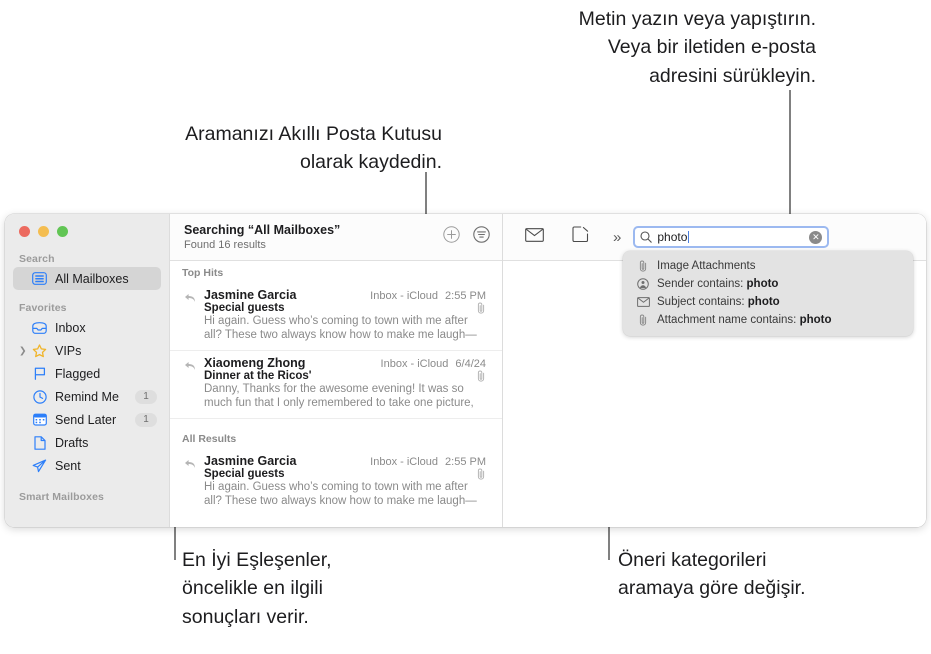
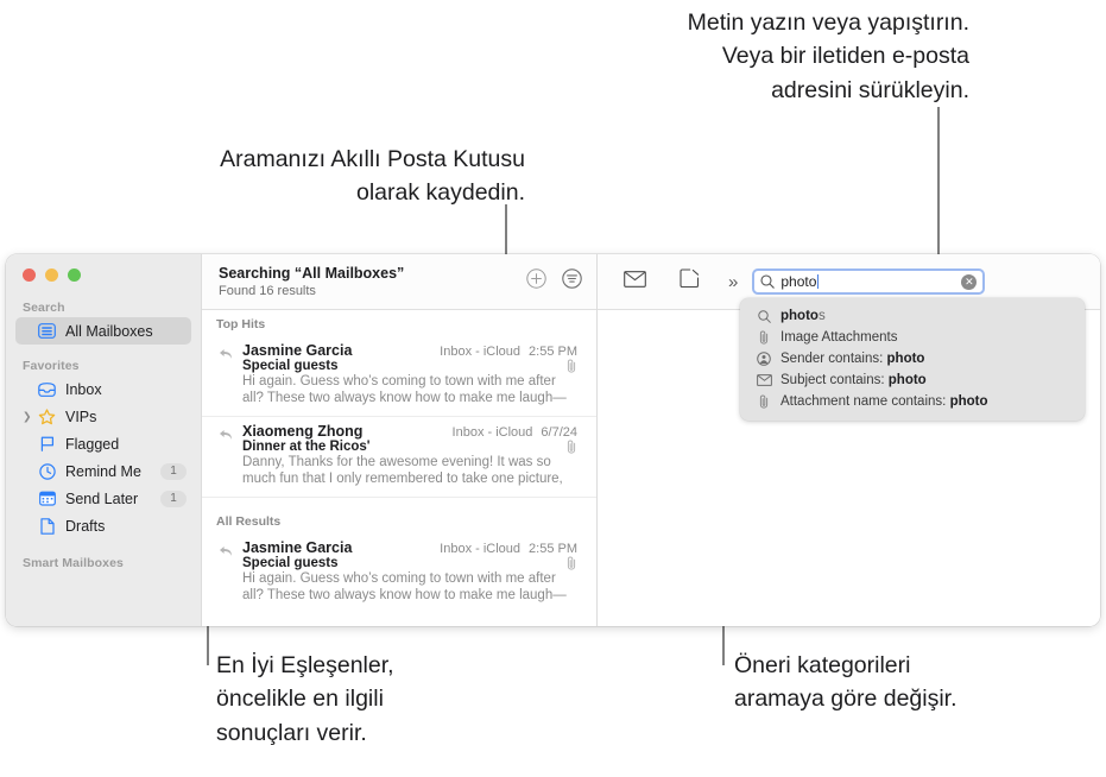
  Aramanızı Akıllı Posta Kutusu
  olarak kaydedin.
  Metin yazın veya yapıştırın.
  Veya bir iletiden e-posta
  adresini sürükleyin.
  En İyi Eşleşenler,
  öncelikle en ilgili
  sonuçları verir.
  Öneri kategorileri
  aramaya göre değişir.
  Search
  All Mailboxes
  Favorites
  Inbox
  ❯
  VIPs
  Flagged
  Remind Me
  1
  Send Later
  1
  Drafts
- Sent
  Smart Mailboxes
  Searching “All Mailboxes”
  Found 16 results
  Top Hits
  Jasmine Garcia
  Inbox - iCloud
  2:55 PM
  Special guests
  Hi again. Guess who’s coming to town with me after all? These two always know how to make me laugh—
  Xiaomeng Zhong
  Inbox - iCloud
- 6/4/24
+ 6/7/24
  Dinner at the Ricos'
  Danny, Thanks for the awesome evening! It was so much fun that I only remembered to take one picture,
  All Results
  Jasmine Garcia
  Inbox - iCloud
  2:55 PM
  Special guests
  Hi again. Guess who’s coming to town with me after all? These two always know how to make me laugh—
  »
  photo
  ✕
+ photos
  Image Attachments
  Sender contains: photo
  Subject contains: photo
  Attachment name contains: photo
